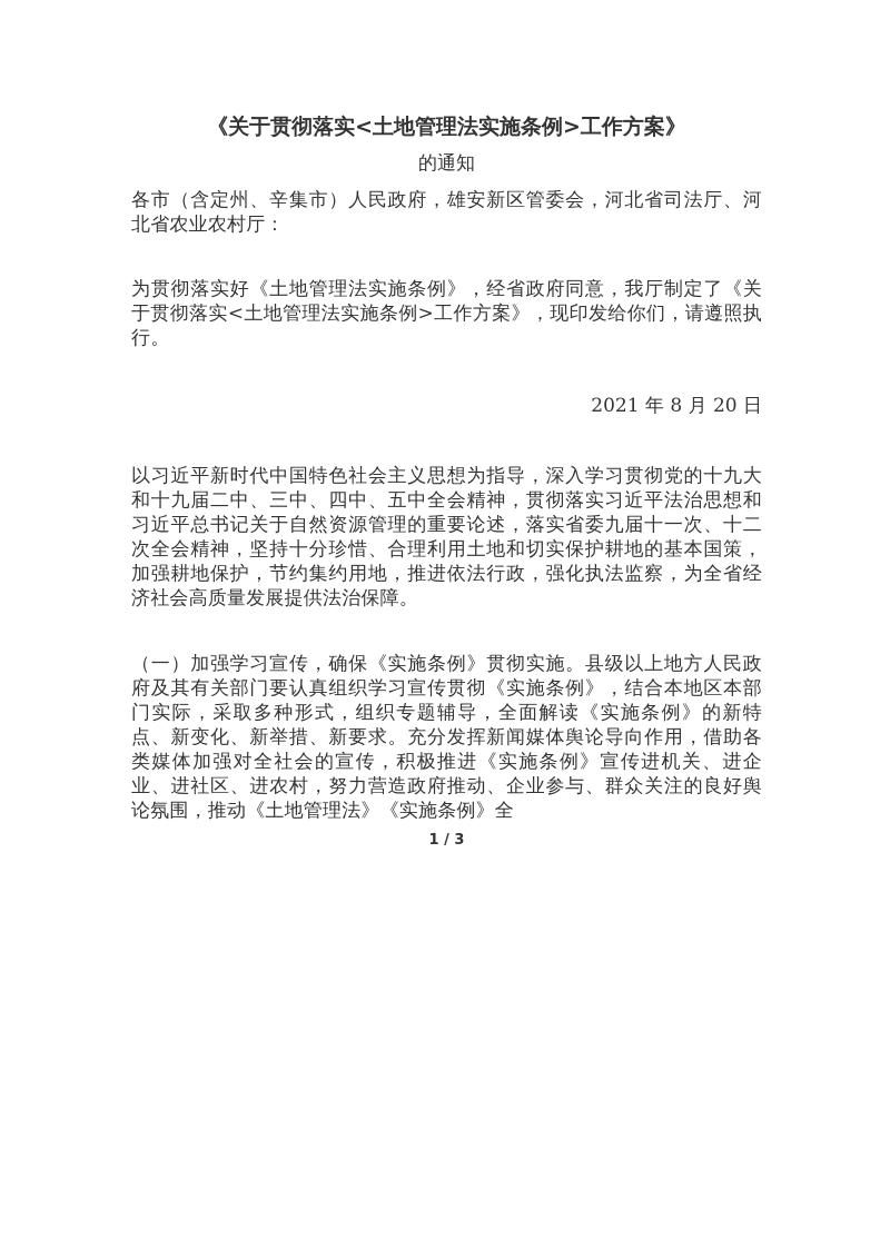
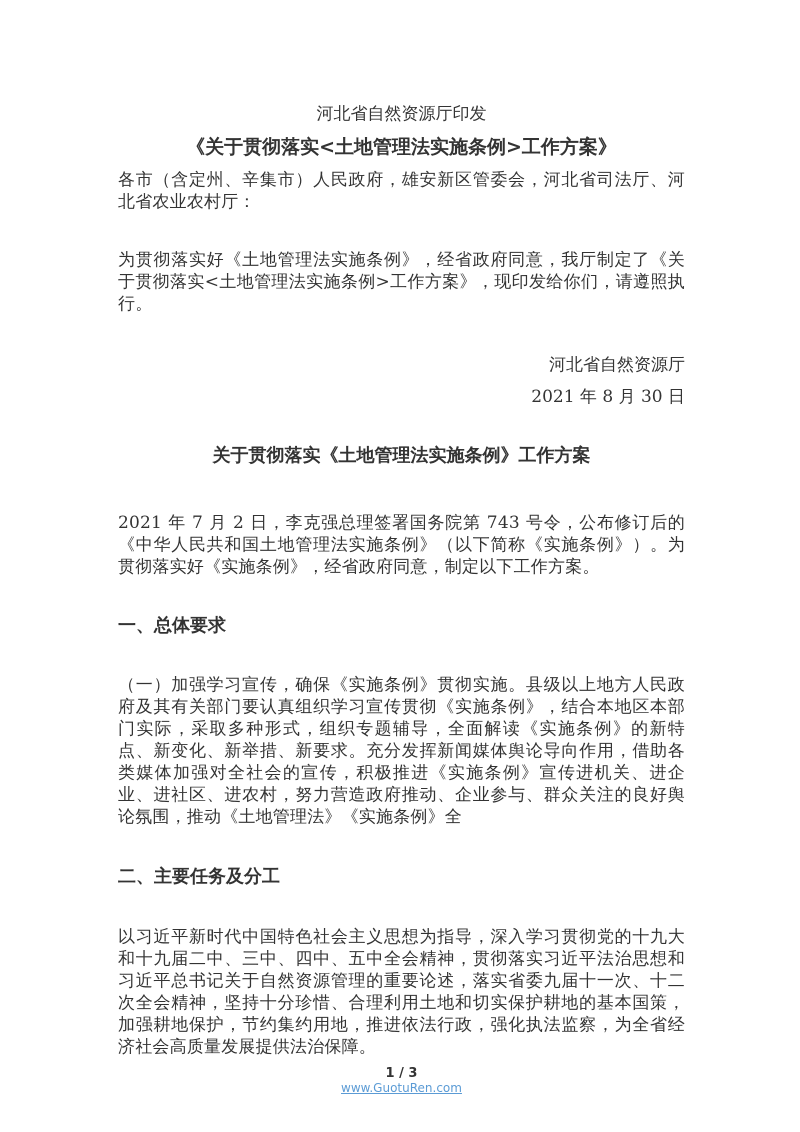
+ 河北省自然资源厅印发
  《关于贯彻落实<土地管理法实施条例>工作方案》
- 的通知
  各市（含定州、辛集市）人民政府，雄安新区管委会，河北省司法厅、河北省农业农村厅：
  为贯彻落实好《土地管理法实施条例》，经省政府同意，我厅制定了《关于贯彻落实<土地管理法实施条例>工作方案》，现印发给你们，请遵照执行。
+ 河北省自然资源厅
- 2021 年 8 月 20 日
+ 2021 年 8 月 30 日
+ 关于贯彻落实《土地管理法实施条例》工作方案
+ 2021 年 7 月 2 日，李克强总理签署国务院第 743 号令，公布修订后的《中华人民共和国土地管理法实施条例》（以下简称《实施条例》）。为贯彻落实好《实施条例》，经省政府同意，制定以下工作方案。
+ 一、总体要求
- 以习近平新时代中国特色社会主义思想为指导，深入学习贯彻党的十九大和十九届二中、三中、四中、五中全会精神，贯彻落实习近平法治思想和习近平总书记关于自然资源管理的重要论述，落实省委九届十一次、十二次全会精神，坚持十分珍惜、合理利用土地和切实保护耕地的基本国策，加强耕地保护，节约集约用地，推进依法行政，强化执法监察，为全省经济社会高质量发展提供法治保障。
+ （一）加强学习宣传，确保《实施条例》贯彻实施。县级以上地方人民政府及其有关部门要认真组织学习宣传贯彻《实施条例》，结合本地区本部门实际，采取多种形式，组织专题辅导，全面解读《实施条例》的新特点、新变化、新举措、新要求。充分发挥新闻媒体舆论导向作用，借助各类媒体加强对全社会的宣传，积极推进《实施条例》宣传进机关、进企业、进社区、进农村，努力营造政府推动、企业参与、群众关注的良好舆论氛围，推动《土地管理法》《实施条例》全
+ 二、主要任务及分工
- （一）加强学习宣传，确保《实施条例》贯彻实施。县级以上地方人民政府及其有关部门要认真组织学习宣传贯彻《实施条例》，结合本地区本部门实际，采取多种形式，组织专题辅导，全面解读《实施条例》的新特点、新变化、新举措、新要求。充分发挥新闻媒体舆论导向作用，借助各类媒体加强对全社会的宣传，积极推进《实施条例》宣传进机关、进企业、进社区、进农村，努力营造政府推动、企业参与、群众关注的良好舆论氛围，推动《土地管理法》《实施条例》全
+ 以习近平新时代中国特色社会主义思想为指导，深入学习贯彻党的十九大和十九届二中、三中、四中、五中全会精神，贯彻落实习近平法治思想和习近平总书记关于自然资源管理的重要论述，落实省委九届十一次、十二次全会精神，坚持十分珍惜、合理利用土地和切实保护耕地的基本国策，加强耕地保护，节约集约用地，推进依法行政，强化执法监察，为全省经济社会高质量发展提供法治保障。
  1 / 3
+ www.GuotuRen.com
